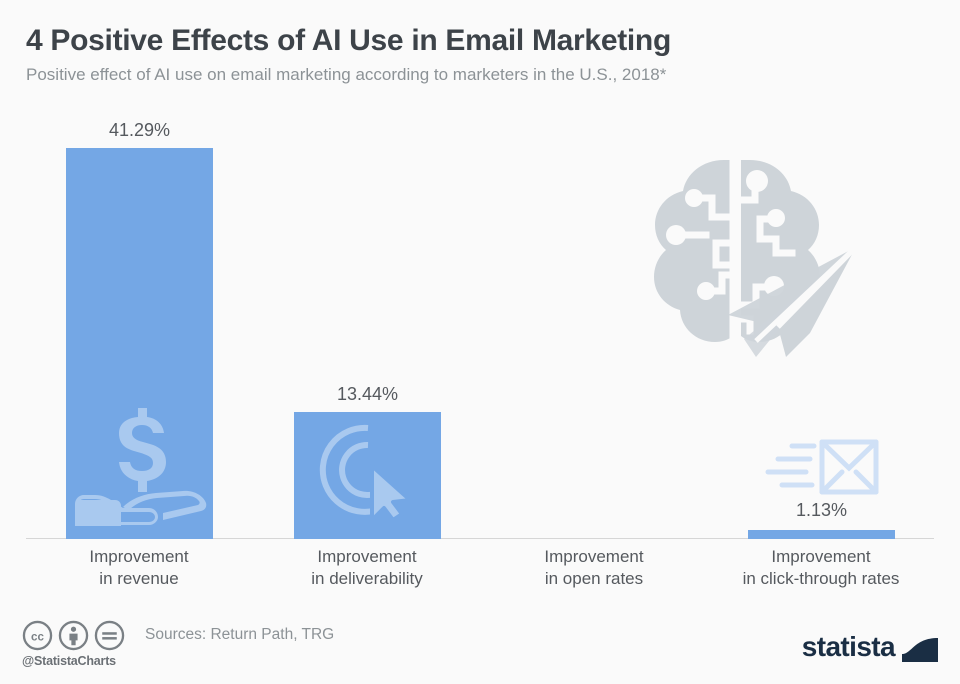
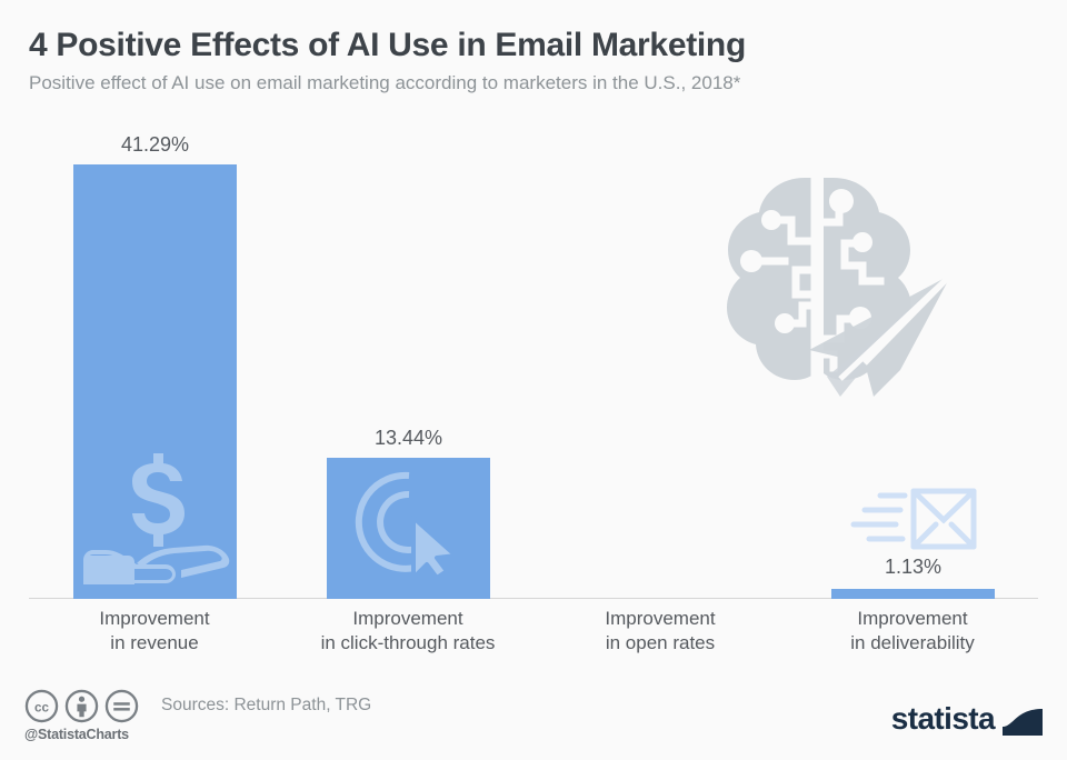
  4 Positive Effects of AI Use in Email Marketing
  Positive effect of AI use on email marketing according to marketers in the U.S., 2018*
  41.29%
  13.44%
  1.13%
  Improvement
  in revenue
  Improvement
- in deliverability
+ in click-through rates
  Improvement
  in open rates
  Improvement
- in click-through rates
+ in deliverability
  cc
  @StatistaCharts
  Sources: Return Path, TRG
  statista
